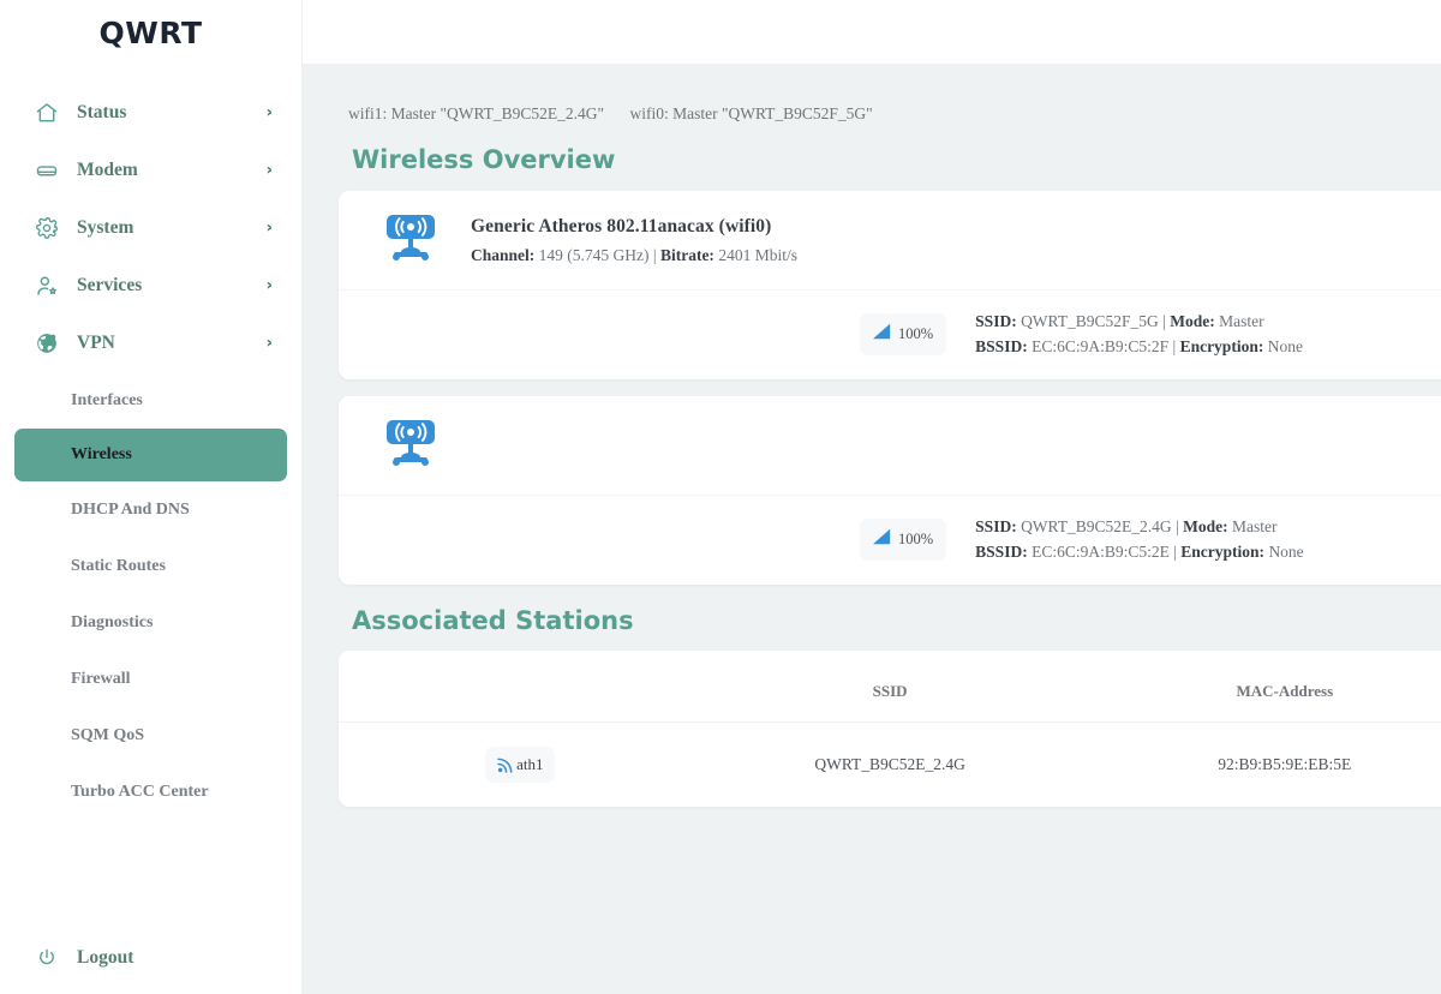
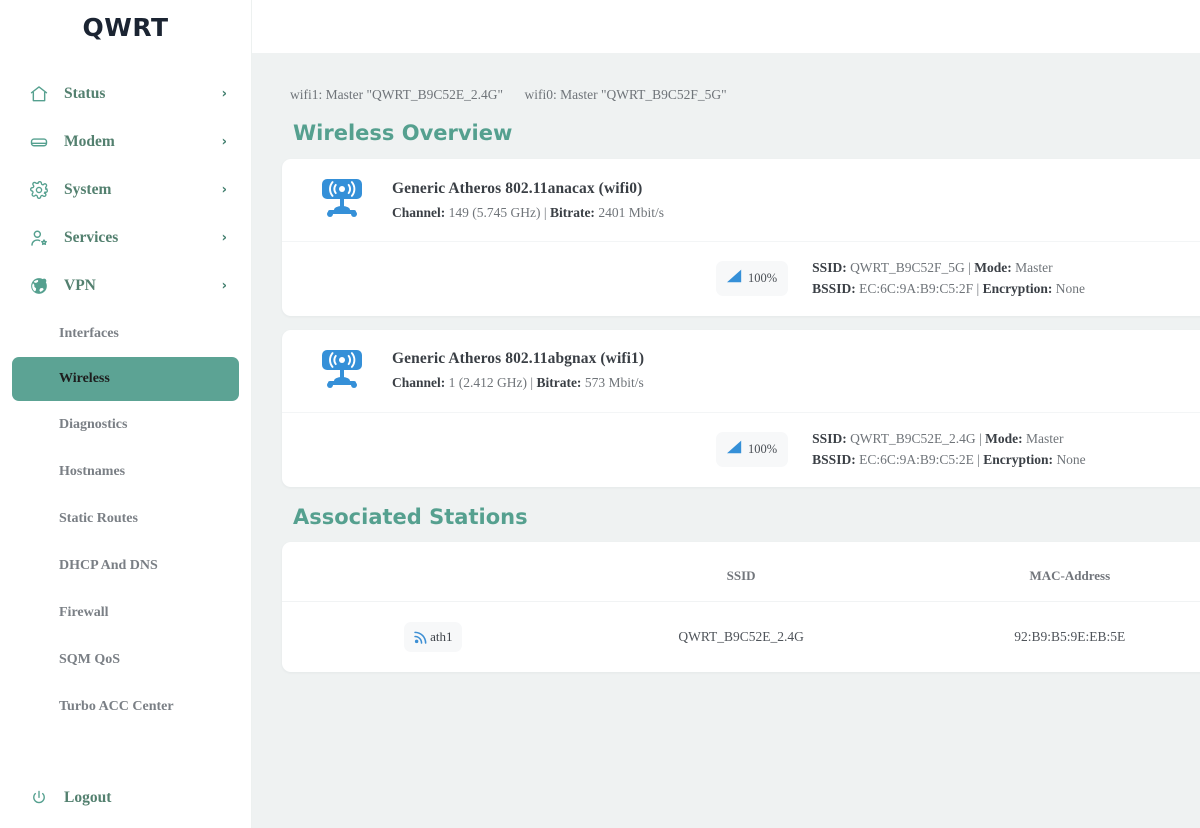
  QWRT
  Status
  ›
  Modem
  ›
  System
  ›
  Services
  ›
  VPN
  ›
  Interfaces
  Wireless
- DHCP And DNS
+ Diagnostics
+ Hostnames
  Static Routes
- Diagnostics
+ DHCP And DNS
  Firewall
  SQM QoS
  Turbo ACC Center
  Logout
  wifi1: Master "QWRT_B9C52E_2.4G" wifi0: Master "QWRT_B9C52F_5G"
  Wireless Overview
  Generic Atheros 802.11anacax (wifi0)
  Channel: 149 (5.745 GHz) | Bitrate: 2401 Mbit/s
  100%
  SSID: QWRT_B9C52F_5G | Mode: Master
  BSSID: EC:6C:9A:B9:C5:2F | Encryption: None
+ Generic Atheros 802.11abgnax (wifi1)
+ Channel: 1 (2.412 GHz) | Bitrate: 573 Mbit/s
  100%
  SSID: QWRT_B9C52E_2.4G | Mode: Master
  BSSID: EC:6C:9A:B9:C5:2E | Encryption: None
  Associated Stations
  	SSID	MAC-Address
  ath1	QWRT_B9C52E_2.4G	92:B9:B5:9E:EB:5E
